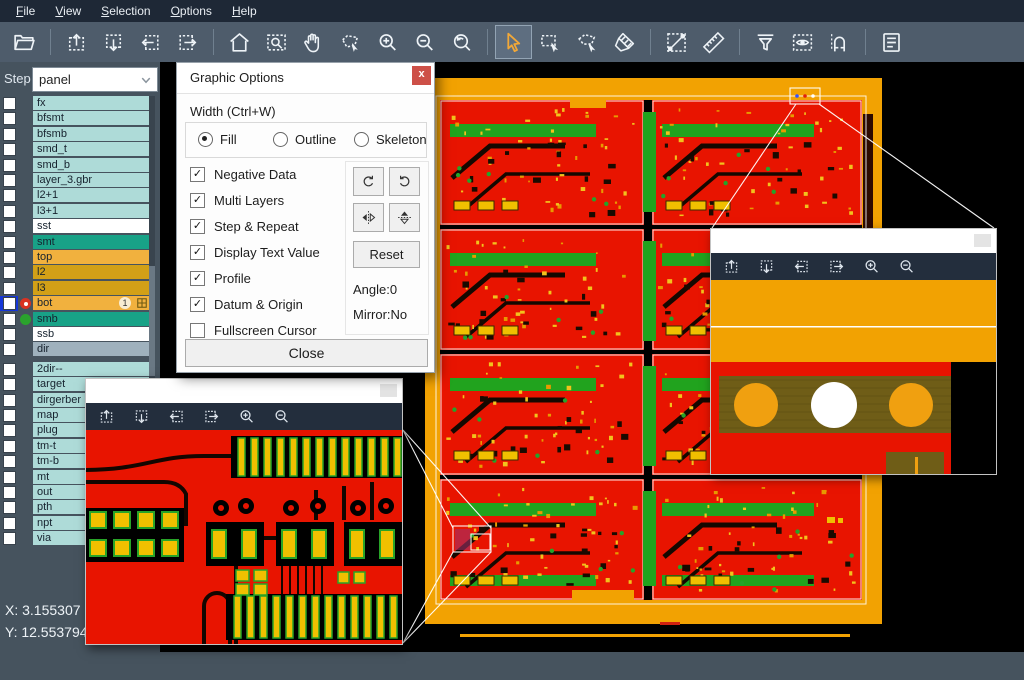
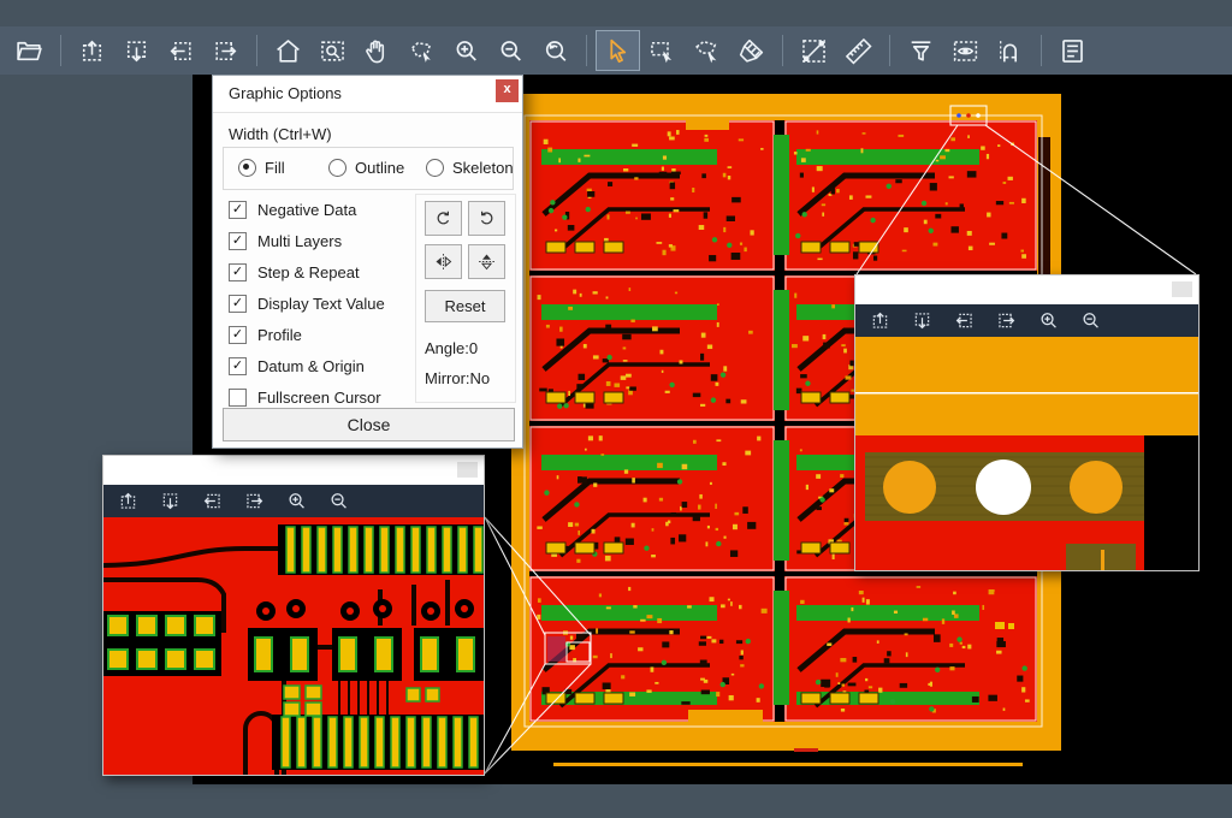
- File
- View
- Selection
- Options
- Help
- Step
- panel
- fx
- bfsmt
- bfsmb
- smd_t
- smd_b
- layer_3.gbr
- l2+1
- l3+1
- sst
- smt
- top
- l2
- l3
- bot
- 1
- smb
- ssb
- dir
- 2dir--
- target
- dirgerber
- map
- plug
- tm-t
- tm-b
- mt
- out
- pth
- npt
- via
- X: 3.155307
- Y: 12.553794
  Graphic Options
  x
  Width (Ctrl+W)
  Fill
  Outline
  Skeleton
  Reset
  Angle:0
  Mirror:No
  Close
  ✓
  Negative Data
  ✓
  Multi Layers
  ✓
  Step & Repeat
  ✓
  Display Text Value
  ✓
  Profile
  ✓
  Datum & Origin
  Fullscreen Cursor
